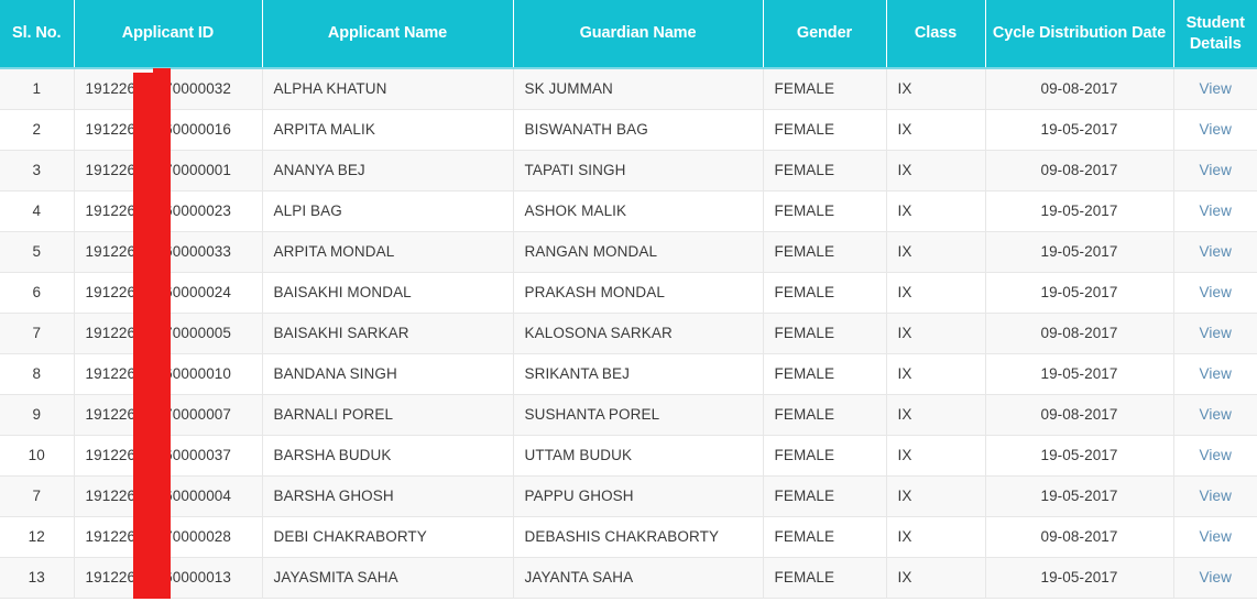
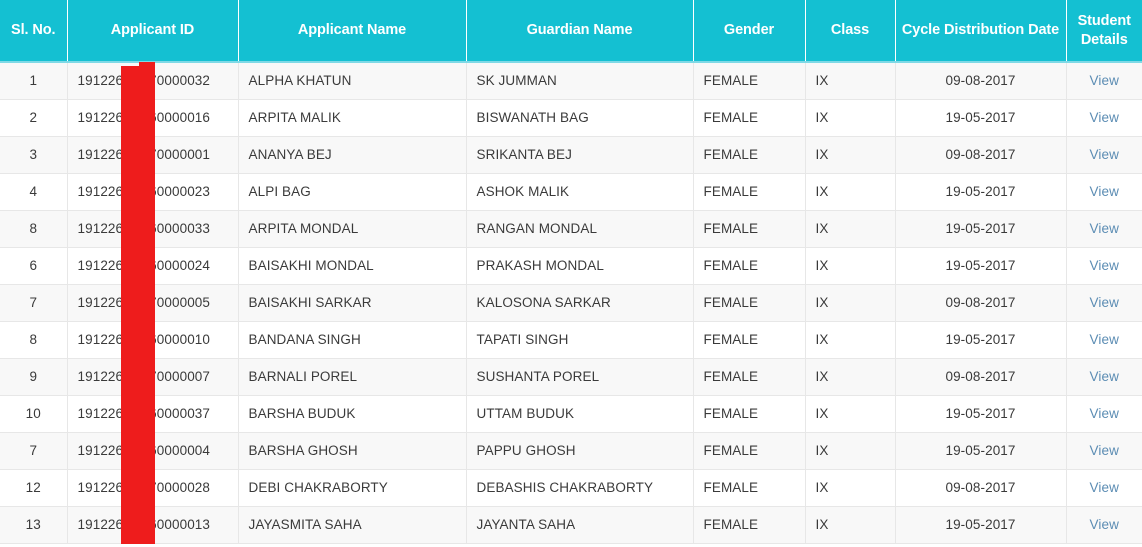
  Sl. No.	Applicant ID	Applicant Name	Guardian Name	Gender	Class	Cycle Distribution Date	Student Details
  1	191226 0000032	ALPHA KHATUN	SK JUMMAN	FEMALE	IX	09-08-2017	View
  2	191226 0000016	ARPITA MALIK	BISWANATH BAG	FEMALE	IX	19-05-2017	View
- 3	191226 0000001	ANANYA BEJ	TAPATI SINGH	FEMALE	IX	09-08-2017	View
+ 3	191226 0000001	ANANYA BEJ	SRIKANTA BEJ	FEMALE	IX	09-08-2017	View
  4	191226 0000023	ALPI BAG	ASHOK MALIK	FEMALE	IX	19-05-2017	View
- 5	191226 0000033	ARPITA MONDAL	RANGAN MONDAL	FEMALE	IX	19-05-2017	View
+ 8	191226 0000033	ARPITA MONDAL	RANGAN MONDAL	FEMALE	IX	19-05-2017	View
  6	191226 0000024	BAISAKHI MONDAL	PRAKASH MONDAL	FEMALE	IX	19-05-2017	View
  7	191226 0000005	BAISAKHI SARKAR	KALOSONA SARKAR	FEMALE	IX	09-08-2017	View
- 8	191226 0000010	BANDANA SINGH	SRIKANTA BEJ	FEMALE	IX	19-05-2017	View
+ 8	191226 0000010	BANDANA SINGH	TAPATI SINGH	FEMALE	IX	19-05-2017	View
  9	191226 0000007	BARNALI POREL	SUSHANTA POREL	FEMALE	IX	09-08-2017	View
  10	191226 0000037	BARSHA BUDUK	UTTAM BUDUK	FEMALE	IX	19-05-2017	View
  7	191226 0000004	BARSHA GHOSH	PAPPU GHOSH	FEMALE	IX	19-05-2017	View
  12	191226 0000028	DEBI CHAKRABORTY	DEBASHIS CHAKRABORTY	FEMALE	IX	09-08-2017	View
  13	191226 0000013	JAYASMITA SAHA	JAYANTA SAHA	FEMALE	IX	19-05-2017	View
